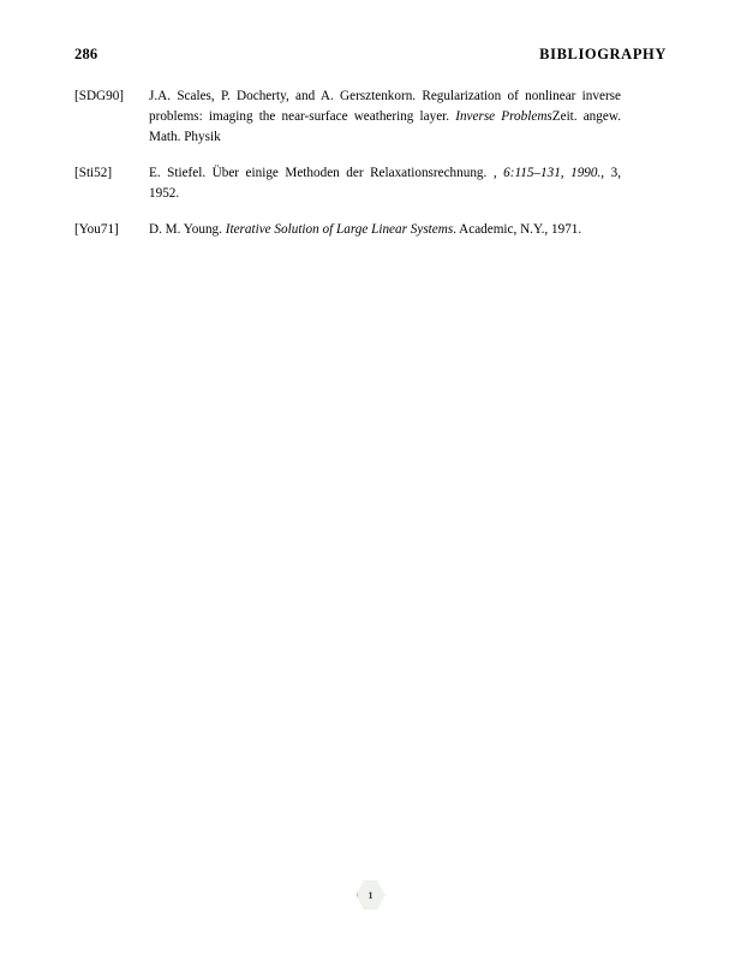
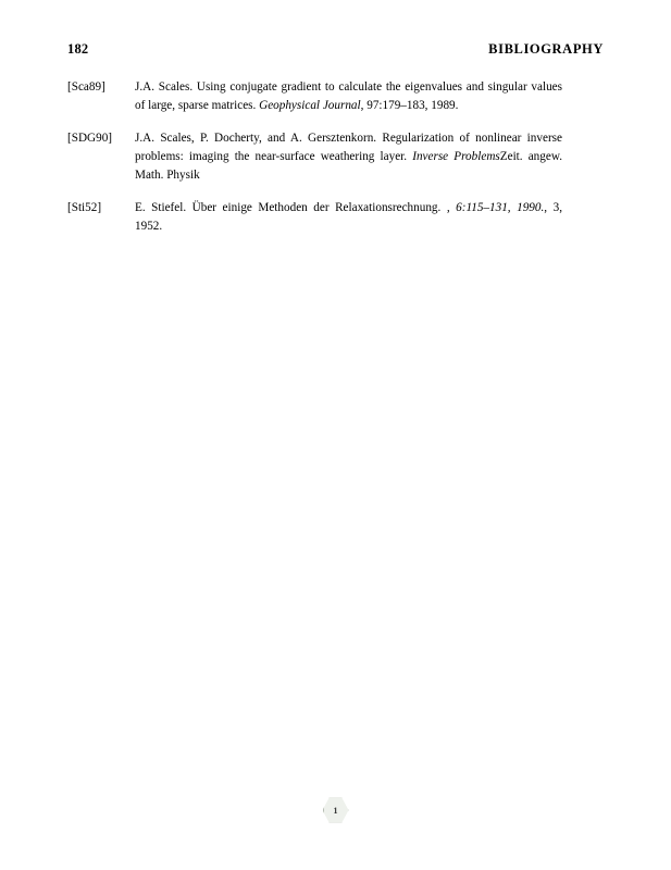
- 286
+ 182
  BIBLIOGRAPHY
+ [Sca89]
+ J.A. Scales. Using conjugate gradient to calculate the eigenvalues and singular values of large, sparse matrices. Geophysical Journal, 97:179–183, 1989.
  [SDG90]
  J.A. Scales, P. Docherty, and A. Gersztenkorn. Regularization of nonlinear inverse problems: imaging the near-surface weathering layer. Inverse ProblemsZeit. angew. Math. Physik
  [Sti52]
  E. Stiefel. Über einige Methoden der Relaxationsrechnung. , 6:115–131, 1990., 3, 1952.
- [You71]
- D. M. Young. Iterative Solution of Large Linear Systems. Academic, N.Y., 1971.
  1
